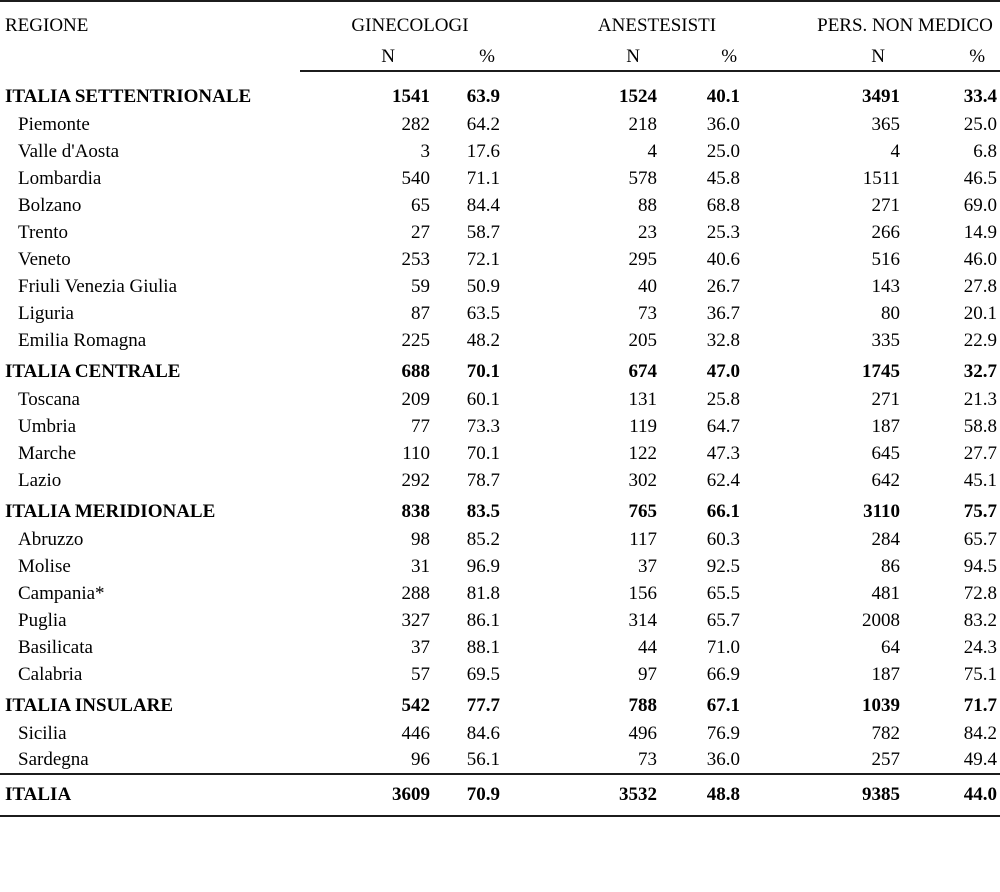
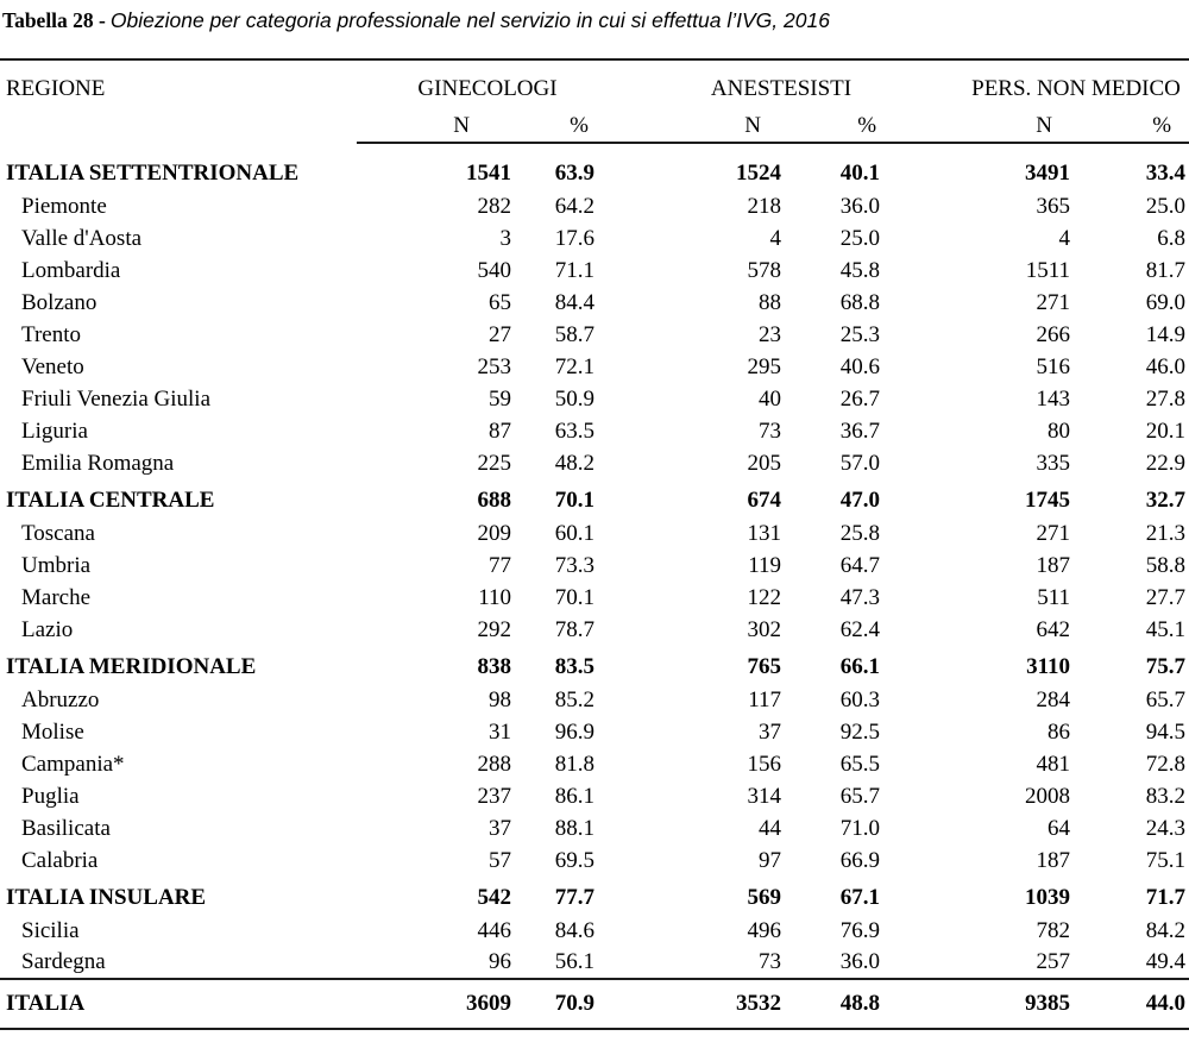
+ Tabella 28 - Obiezione per categoria professionale nel servizio in cui si effettua l’IVG, 2016
  REGIONE	GINECOLOGI	ANESTESISTI	PERS. NON MEDICO
  N	%	N	%	N	%
  ITALIA SETTENTRIONALE	1541	63.9	1524	40.1	3491	33.4
  Piemonte	282	64.2	218	36.0	365	25.0
  Valle d'Aosta	3	17.6	4	25.0	4	6.8
- Lombardia	540	71.1	578	45.8	1511	46.5
+ Lombardia	540	71.1	578	45.8	1511	81.7
  Bolzano	65	84.4	88	68.8	271	69.0
  Trento	27	58.7	23	25.3	266	14.9
  Veneto	253	72.1	295	40.6	516	46.0
  Friuli Venezia Giulia	59	50.9	40	26.7	143	27.8
  Liguria	87	63.5	73	36.7	80	20.1
- Emilia Romagna	225	48.2	205	32.8	335	22.9
+ Emilia Romagna	225	48.2	205	57.0	335	22.9
  ITALIA CENTRALE	688	70.1	674	47.0	1745	32.7
  Toscana	209	60.1	131	25.8	271	21.3
  Umbria	77	73.3	119	64.7	187	58.8
- Marche	110	70.1	122	47.3	645	27.7
+ Marche	110	70.1	122	47.3	511	27.7
  Lazio	292	78.7	302	62.4	642	45.1
  ITALIA MERIDIONALE	838	83.5	765	66.1	3110	75.7
  Abruzzo	98	85.2	117	60.3	284	65.7
  Molise	31	96.9	37	92.5	86	94.5
  Campania*	288	81.8	156	65.5	481	72.8
- Puglia	327	86.1	314	65.7	2008	83.2
+ Puglia	237	86.1	314	65.7	2008	83.2
  Basilicata	37	88.1	44	71.0	64	24.3
  Calabria	57	69.5	97	66.9	187	75.1
- ITALIA INSULARE	542	77.7	788	67.1	1039	71.7
+ ITALIA INSULARE	542	77.7	569	67.1	1039	71.7
  Sicilia	446	84.6	496	76.9	782	84.2
  Sardegna	96	56.1	73	36.0	257	49.4
  ITALIA	3609	70.9	3532	48.8	9385	44.0
